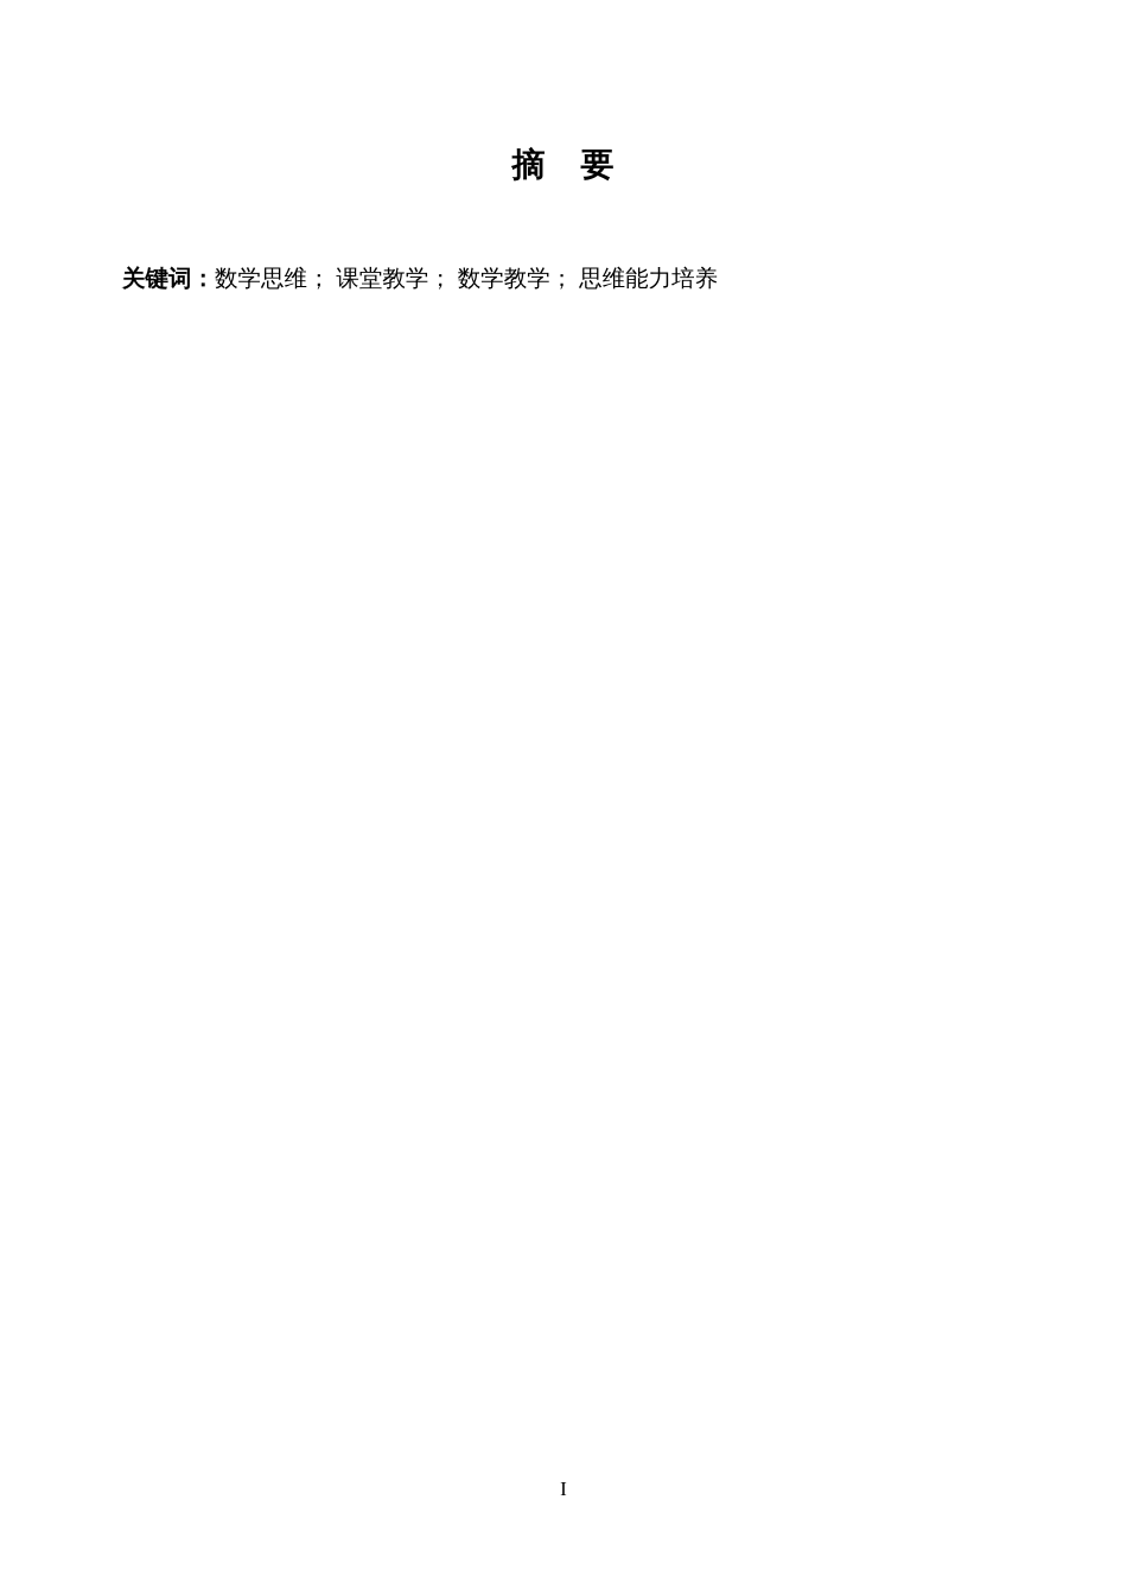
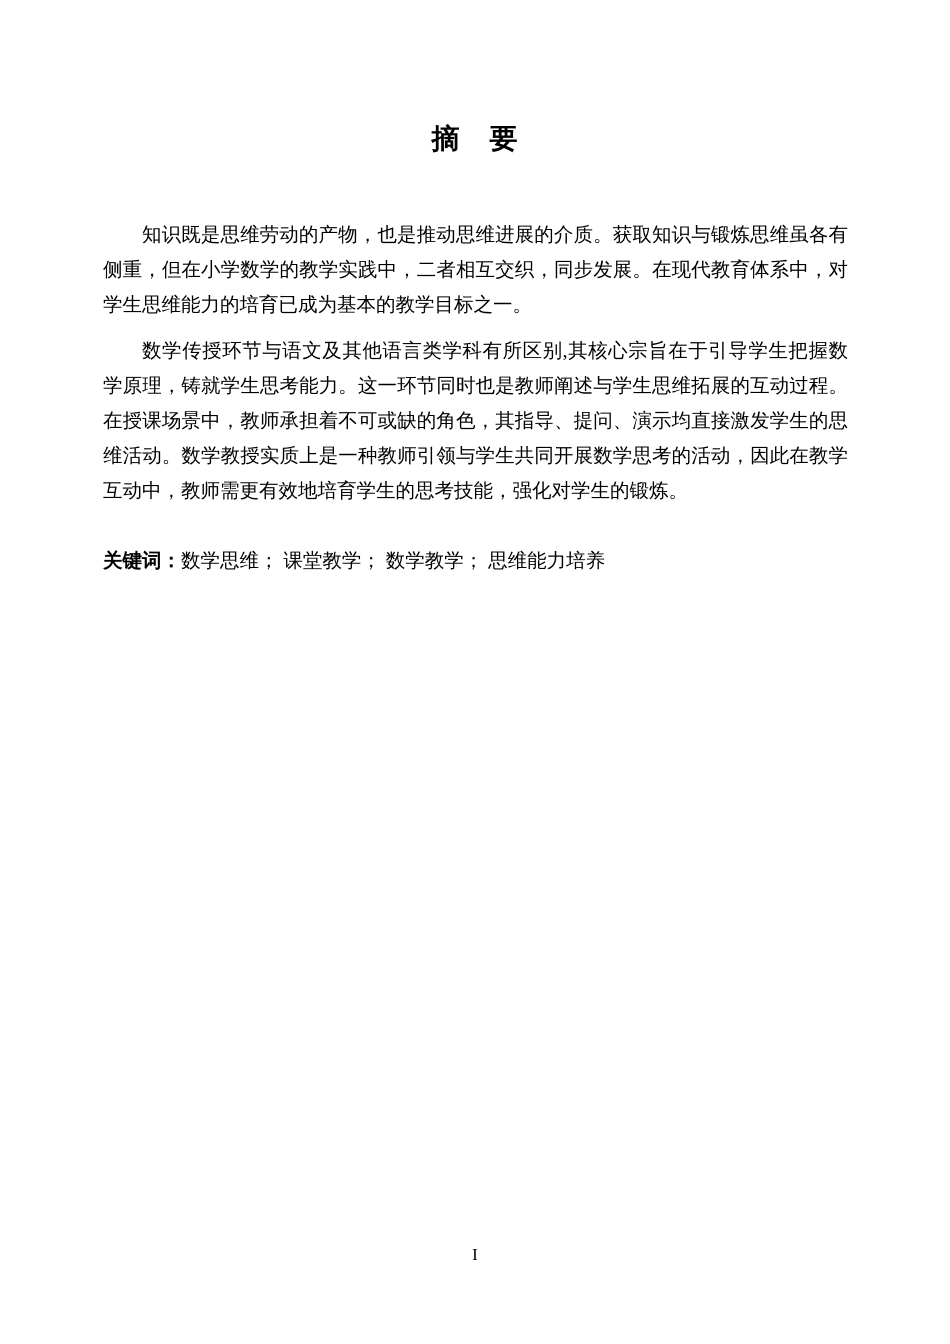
  摘 要
+ 知识既是思维劳动的产物，也是推动思维进展的介质。获取知识与锻炼思维虽各有侧重，但在小学数学的教学实践中，二者相互交织，同步发展。在现代教育体系中，对学生思维能力的培育已成为基本的教学目标之一。
+ 数学传授环节与语文及其他语言类学科有所区别,其核心宗旨在于引导学生把握数学原理，铸就学生思考能力。这一环节同时也是教师阐述与学生思维拓展的互动过程。在授课场景中，教师承担着不可或缺的角色，其指导、提问、演示均直接激发学生的思维活动。数学教授实质上是一种教师引领与学生共同开展数学思考的活动，因此在教学互动中，教师需更有效地培育学生的思考技能，强化对学生的锻炼。
  关键词：数学思维； 课堂教学； 数学教学； 思维能力培养
  I
